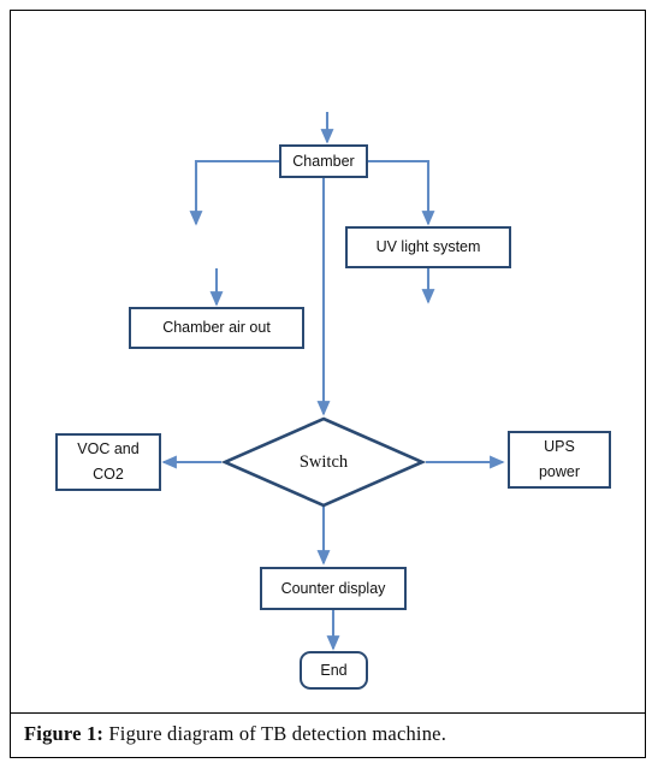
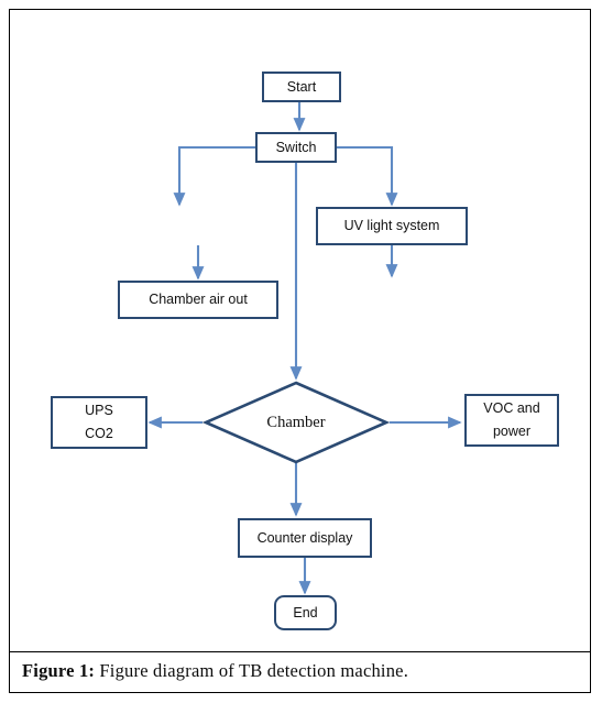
+ Start
- Chamber
+ Switch
  UV light system
  Chamber air out
- VOC and
+ UPS
  CO2
- Switch
+ Chamber
- UPS
+ VOC and
  power
  Counter display
  End
  Figure 1: Figure diagram of TB detection machine.
